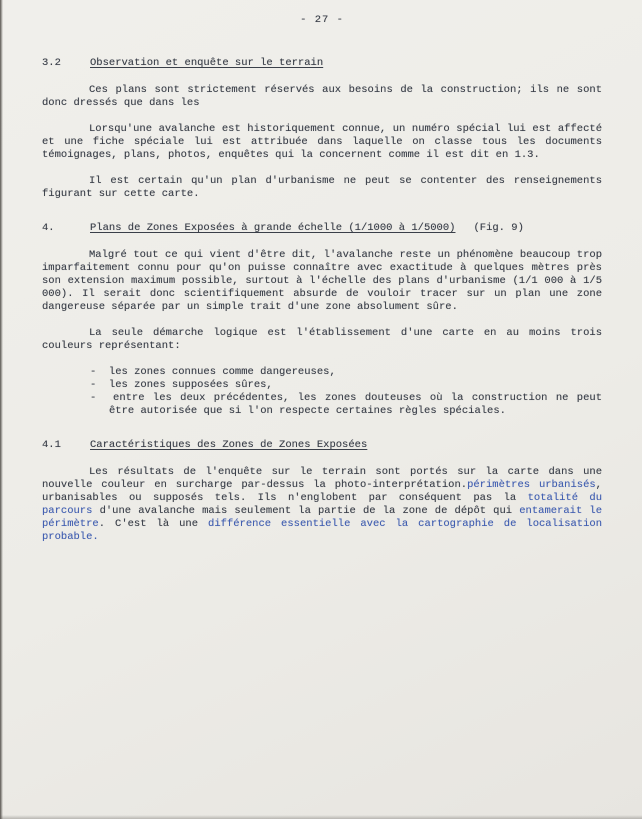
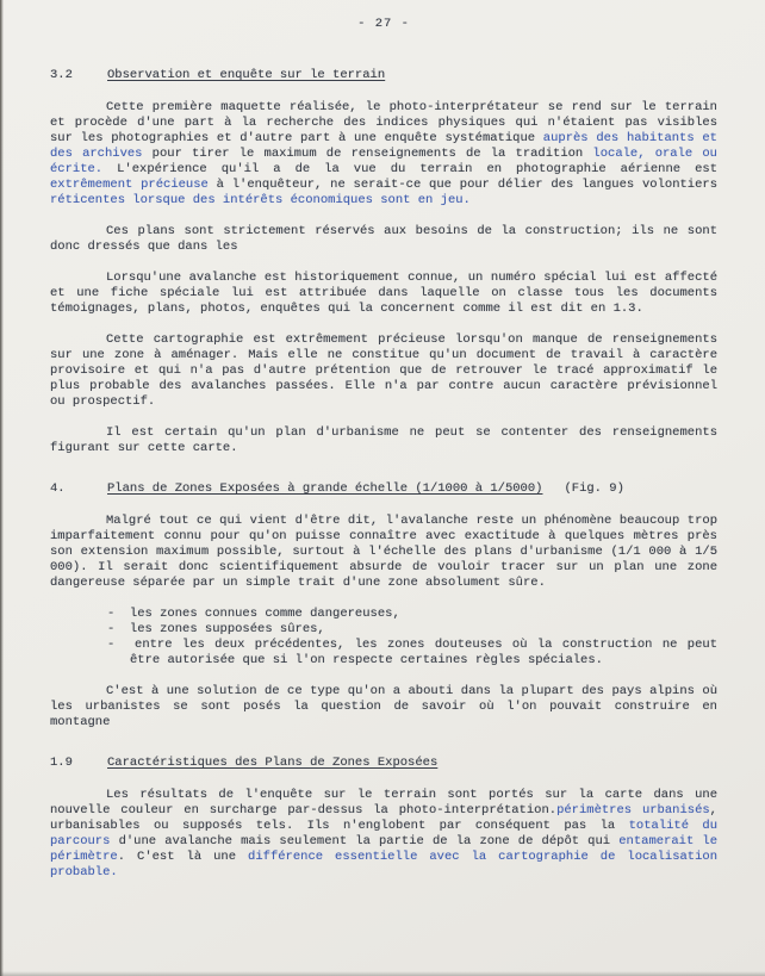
  - 27 -
  3.2
  Observation et enquête sur le terrain
+ Cette première maquette réalisée, le photo-interprétateur se rend sur le terrain et procède d'une part à la recherche des indices physiques qui n'étaient pas visibles sur les photographies et d'autre part à une enquête systématique auprès des habitants et des archives pour tirer le maximum de renseignements de la tradition locale, orale ou écrite. L'expérience qu'il a de la vue du terrain en photographie aérienne est extrêmement précieuse à l'enquêteur, ne serait-ce que pour délier des langues volontiers réticentes lorsque des intérêts économiques sont en jeu.
  Ces plans sont strictement réservés aux besoins de la construction; ils ne sont donc dressés que dans les
  Lorsqu'une avalanche est historiquement connue, un numéro spécial lui est affecté et une fiche spéciale lui est attribuée dans laquelle on classe tous les documents témoignages, plans, photos, enquêtes qui la concernent comme il est dit en 1.3.
+ Cette cartographie est extrêmement précieuse lorsqu'on manque de renseignements sur une zone à aménager. Mais elle ne constitue qu'un document de travail à caractère provisoire et qui n'a pas d'autre prétention que de retrouver le tracé approximatif le plus probable des avalanches passées. Elle n'a par contre aucun caractère prévisionnel ou prospectif.
  Il est certain qu'un plan d'urbanisme ne peut se contenter des renseignements figurant sur cette carte.
  4.
  Plans de Zones Exposées à grande échelle (1/1000 à 1/5000)
  (Fig. 9)
  Malgré tout ce qui vient d'être dit, l'avalanche reste un phénomène beaucoup trop imparfaitement connu pour qu'on puisse connaître avec exactitude à quelques mètres près son extension maximum possible, surtout à l'échelle des plans d'urbanisme (1/1 000 à 1/5 000). Il serait donc scientifiquement absurde de vouloir tracer sur un plan une zone dangereuse séparée par un simple trait d'une zone absolument sûre.
- La seule démarche logique est l'établissement d'une carte en au moins trois couleurs représentant:
  les zones connues comme dangereuses,
  les zones supposées sûres,
  entre les deux précédentes, les zones douteuses où la construction ne peut être autorisée que si l'on respecte certaines règles spéciales.
+ C'est à une solution de ce type qu'on a abouti dans la plupart des pays alpins où les urbanistes se sont posés la question de savoir où l'on pouvait construire en montagne
- 4.1
+ 1.9
- Caractéristiques des Zones de Zones Exposées
+ Caractéristiques des Plans de Zones Exposées
  Les résultats de l'enquête sur le terrain sont portés sur la carte dans une nouvelle couleur en surcharge par-dessus la photo-interprétation.périmètres urbanisés, urbanisables ou supposés tels. Ils n'englobent par conséquent pas la totalité du parcours d'une avalanche mais seulement la partie de la zone de dépôt qui entamerait le périmètre. C'est là une différence essentielle avec la cartographie de localisation probable.
